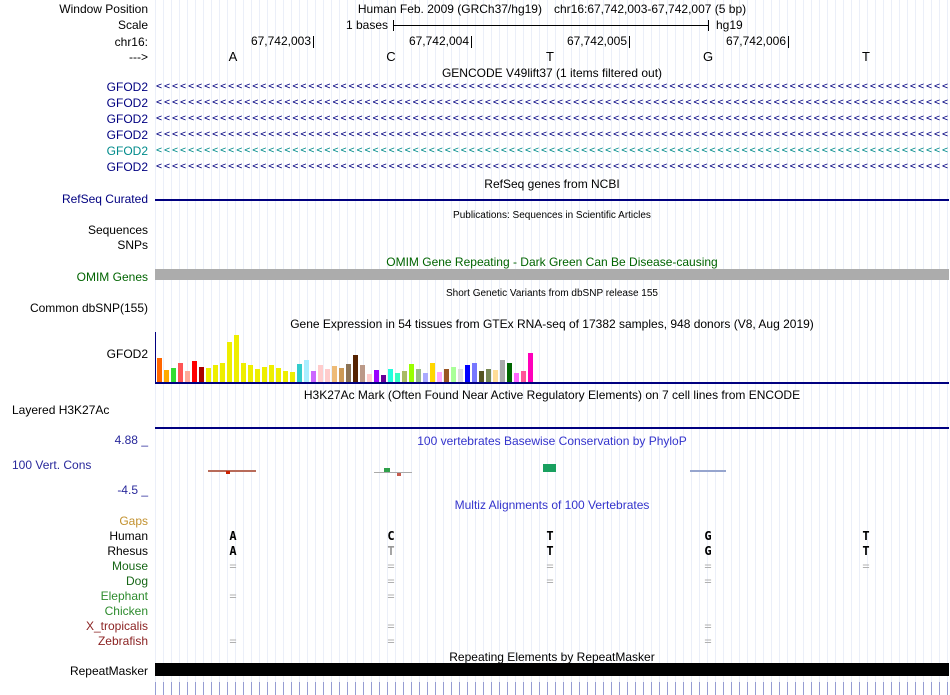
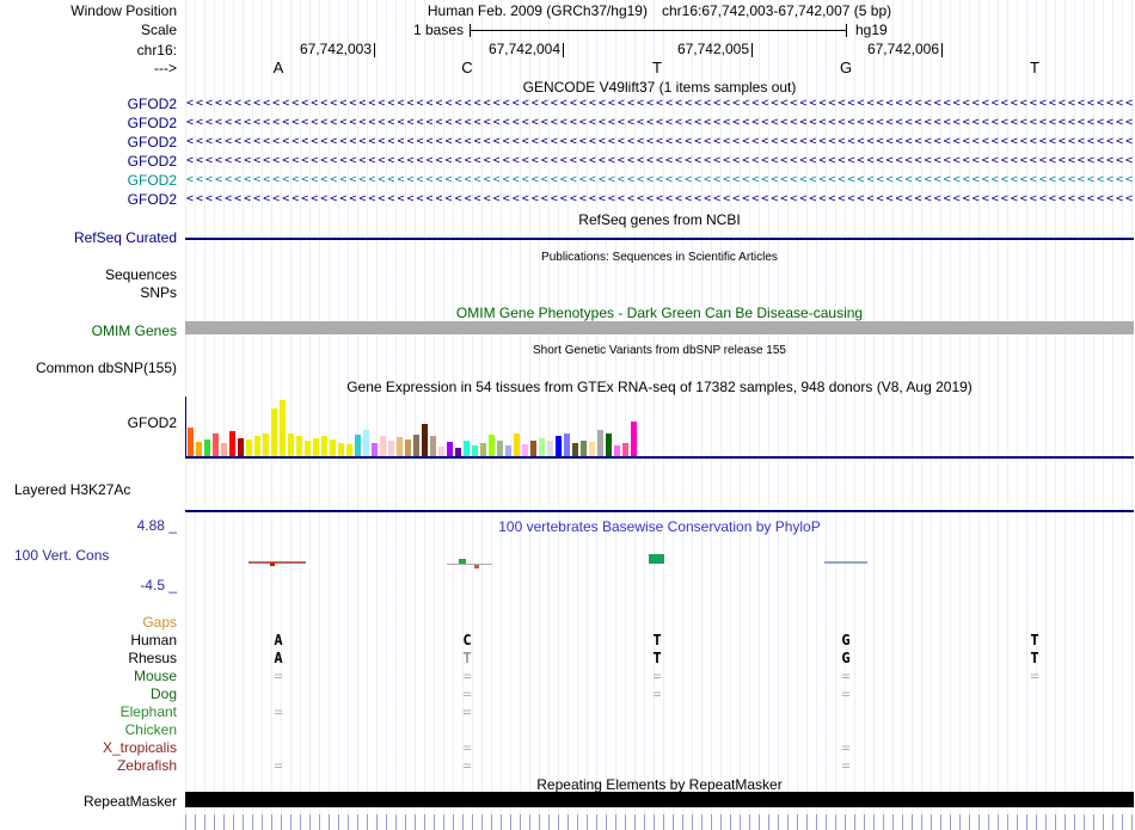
  Window Position
  Human Feb. 2009 (GRCh37/hg19)
  chr16:67,742,003-67,742,007 (5 bp)
  Scale
  1 bases
  hg19
  chr16:
  --->
- GENCODE V49lift37 (1 items filtered out)
+ GENCODE V49lift37 (1 items samples out)
  RefSeq genes from NCBI
  RefSeq Curated
  Publications: Sequences in Scientific Articles
  Sequences
  SNPs
- OMIM Gene Repeating - Dark Green Can Be Disease-causing
+ OMIM Gene Phenotypes - Dark Green Can Be Disease-causing
  OMIM Genes
  Short Genetic Variants from dbSNP release 155
  Common dbSNP(155)
  Gene Expression in 54 tissues from GTEx RNA-seq of 17382 samples, 948 donors (V8, Aug 2019)
  GFOD2
- H3K27Ac Mark (Often Found Near Active Regulatory Elements) on 7 cell lines from ENCODE
  Layered H3K27Ac
  100 vertebrates Basewise Conservation by PhyloP
  4.88 _
  100 Vert. Cons
  -4.5 _
- Multiz Alignments of 100 Vertebrates
  Repeating Elements by RepeatMasker
  RepeatMasker
  67,742,003
  67,742,004
  67,742,005
  67,742,006
  A
  C
  T
  G
  T
  GFOD2
  <<<<<<<<<<<<<<<<<<<<<<<<<<<<<<<<<<<<<<<<<<<<<<<<<<<<<<<<<<<<<<<<<<<<<<<<<<<<<<<<<<<<<<<<<<<<<<<<<<<
  GFOD2
  <<<<<<<<<<<<<<<<<<<<<<<<<<<<<<<<<<<<<<<<<<<<<<<<<<<<<<<<<<<<<<<<<<<<<<<<<<<<<<<<<<<<<<<<<<<<<<<<<<<
  GFOD2
  <<<<<<<<<<<<<<<<<<<<<<<<<<<<<<<<<<<<<<<<<<<<<<<<<<<<<<<<<<<<<<<<<<<<<<<<<<<<<<<<<<<<<<<<<<<<<<<<<<<
  GFOD2
  <<<<<<<<<<<<<<<<<<<<<<<<<<<<<<<<<<<<<<<<<<<<<<<<<<<<<<<<<<<<<<<<<<<<<<<<<<<<<<<<<<<<<<<<<<<<<<<<<<<
  GFOD2
  <<<<<<<<<<<<<<<<<<<<<<<<<<<<<<<<<<<<<<<<<<<<<<<<<<<<<<<<<<<<<<<<<<<<<<<<<<<<<<<<<<<<<<<<<<<<<<<<<<<
  GFOD2
  <<<<<<<<<<<<<<<<<<<<<<<<<<<<<<<<<<<<<<<<<<<<<<<<<<<<<<<<<<<<<<<<<<<<<<<<<<<<<<<<<<<<<<<<<<<<<<<<<<<
  Gaps
  Human
  A
  C
  T
  G
  T
  Rhesus
  A
  T
  T
  G
  T
  Mouse
  =
  =
  =
  =
  =
  Dog
  =
  =
  =
  Elephant
  =
  =
  Chicken
  X_tropicalis
  =
  =
  Zebrafish
  =
  =
  =
